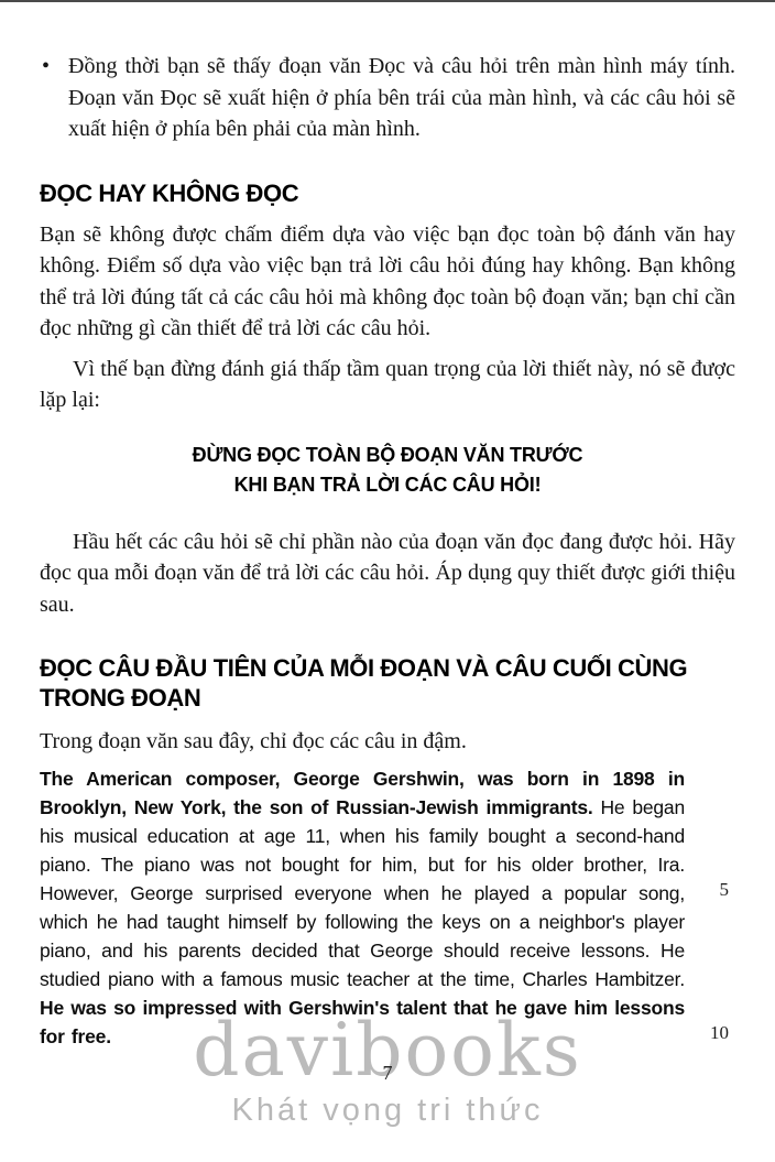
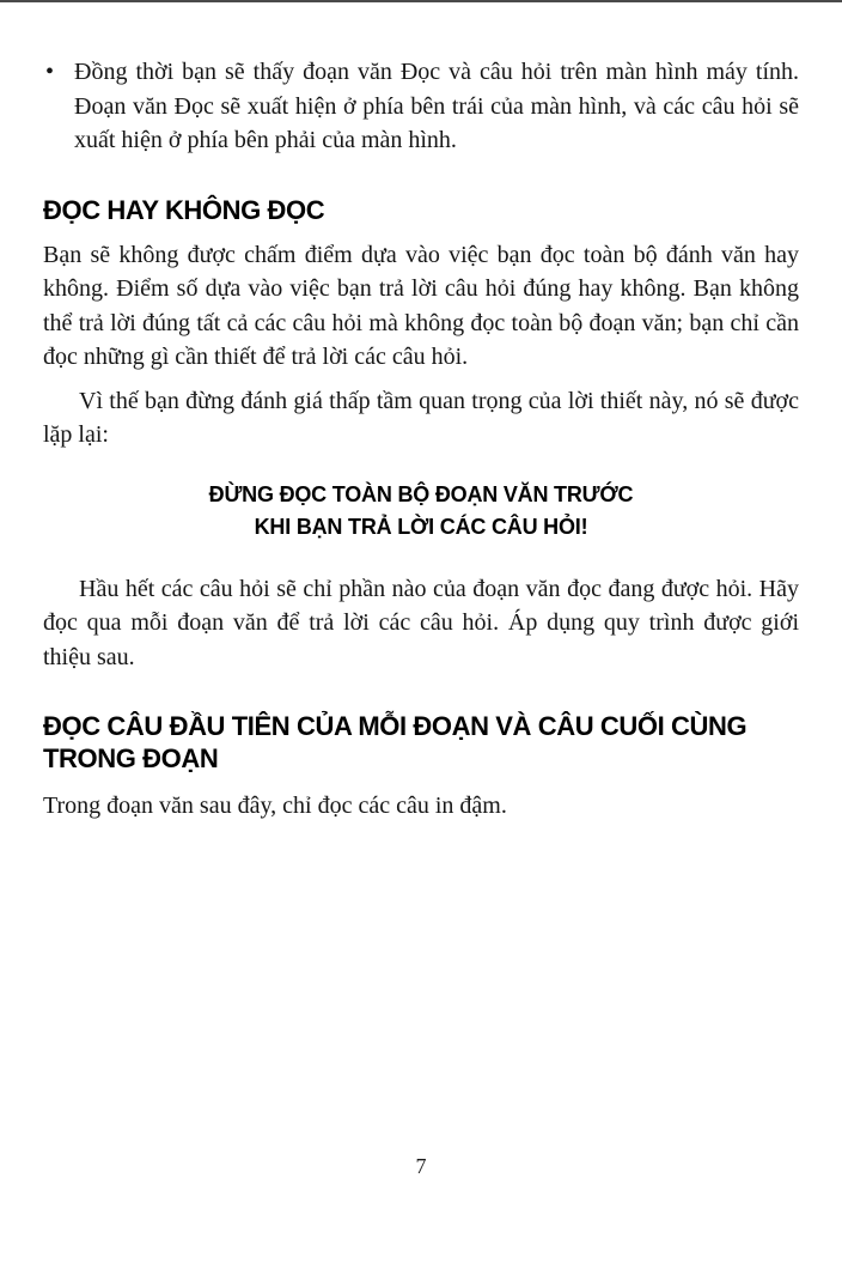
  •
  Đồng thời bạn sẽ thấy đoạn văn Đọc và câu hỏi trên màn hình máy tính. Đoạn văn Đọc sẽ xuất hiện ở phía bên trái của màn hình, và các câu hỏi sẽ xuất hiện ở phía bên phải của màn hình.
  ĐỌC HAY KHÔNG ĐỌC
  Bạn sẽ không được chấm điểm dựa vào việc bạn đọc toàn bộ đánh văn hay không. Điểm số dựa vào việc bạn trả lời câu hỏi đúng hay không. Bạn không thể trả lời đúng tất cả các câu hỏi mà không đọc toàn bộ đoạn văn; bạn chỉ cần đọc những gì cần thiết để trả lời các câu hỏi.
  Vì thế bạn đừng đánh giá thấp tầm quan trọng của lời thiết này, nó sẽ được lặp lại:
  ĐỪNG ĐỌC TOÀN BỘ ĐOẠN VĂN TRƯỚC
  KHI BẠN TRẢ LỜI CÁC CÂU HỎI!
- Hầu hết các câu hỏi sẽ chỉ phần nào của đoạn văn đọc đang được hỏi. Hãy đọc qua mỗi đoạn văn để trả lời các câu hỏi. Áp dụng quy thiết được giới thiệu sau.
+ Hầu hết các câu hỏi sẽ chỉ phần nào của đoạn văn đọc đang được hỏi. Hãy đọc qua mỗi đoạn văn để trả lời các câu hỏi. Áp dụng quy trình được giới thiệu sau.
  ĐỌC CÂU ĐẦU TIÊN CỦA MỖI ĐOẠN VÀ CÂU CUỐI CÙNG TRONG ĐOẠN
  Trong đoạn văn sau đây, chỉ đọc các câu in đậm.
- The American composer, George Gershwin, was born in 1898 in Brooklyn, New York, the son of Russian-Jewish immigrants. He began his musical education at age 11, when his family bought a second-hand piano. The piano was not bought for him, but for his older brother, Ira. However, George surprised everyone when he played a popular song, which he had taught himself by following the keys on a neighbor's player piano, and his parents decided that George should receive lessons. He studied piano with a famous music teacher at the time, Charles Hambitzer. He was so impressed with Gershwin's talent that he gave him lessons for free.
- 5
- 10
- davibooks
- Khát vọng tri thức
  7
